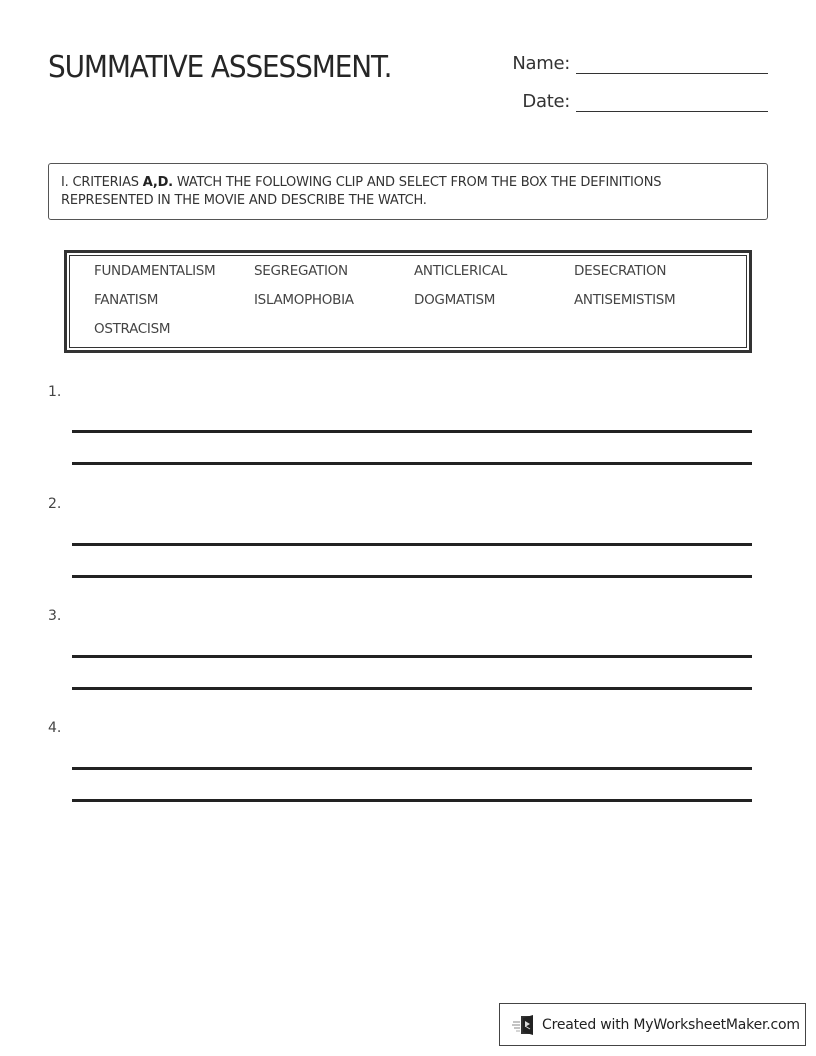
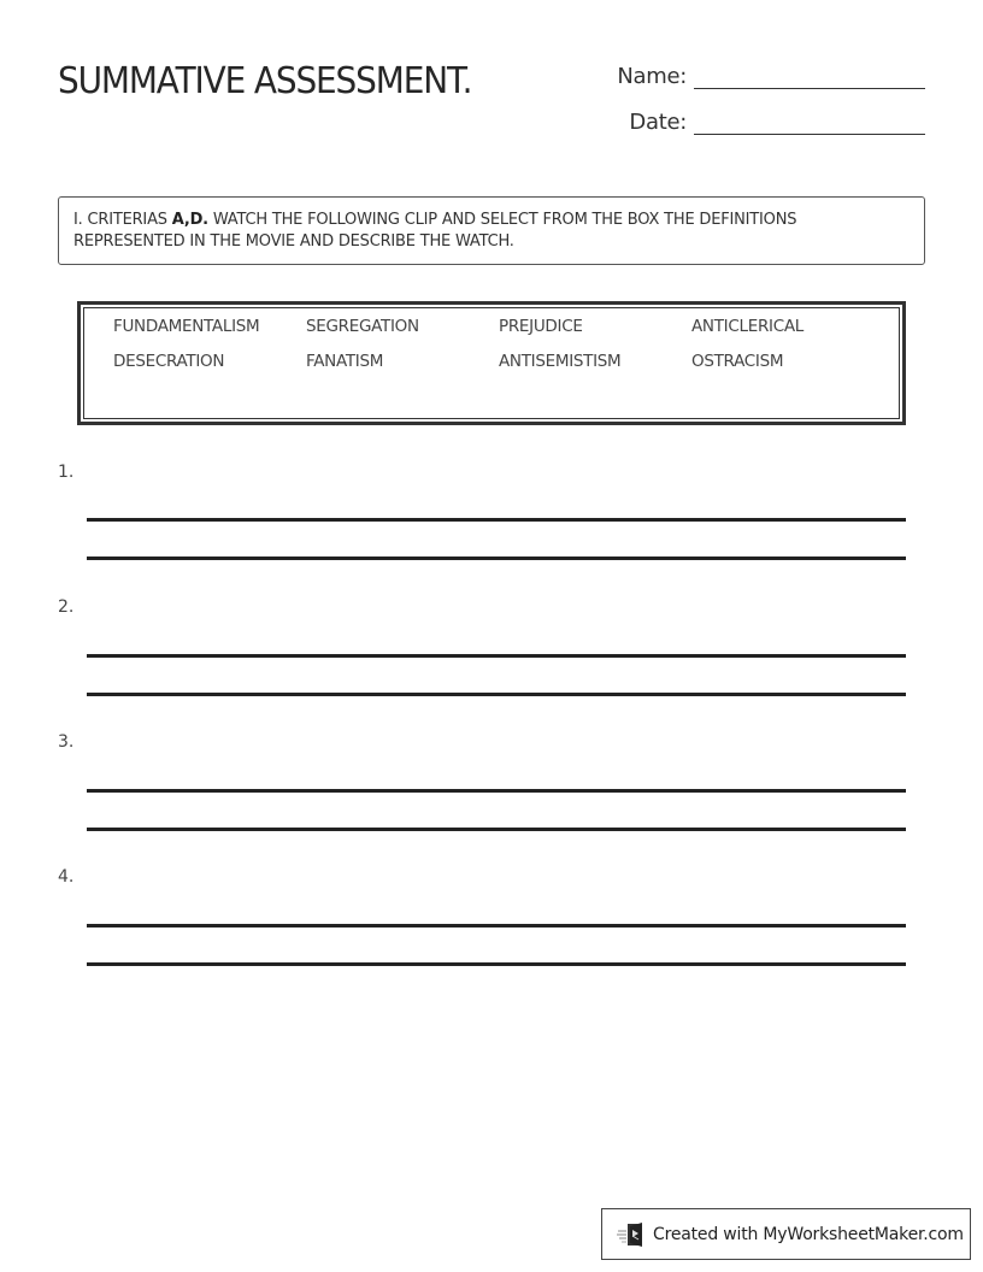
  SUMMATIVE ASSESSMENT.
  Name:
  Date:
  I. CRITERIAS A,D. WATCH THE FOLLOWING CLIP AND SELECT FROM THE BOX THE DEFINITIONS REPRESENTED IN THE MOVIE AND DESCRIBE THE WATCH.
  FUNDAMENTALISM
  SEGREGATION
+ PREJUDICE
  ANTICLERICAL
  DESECRATION
  FANATISM
- ISLAMOPHOBIA
- DOGMATISM
  ANTISEMISTISM
  OSTRACISM
  1.
  2.
  3.
  4.
  Created with MyWorksheetMaker.com
